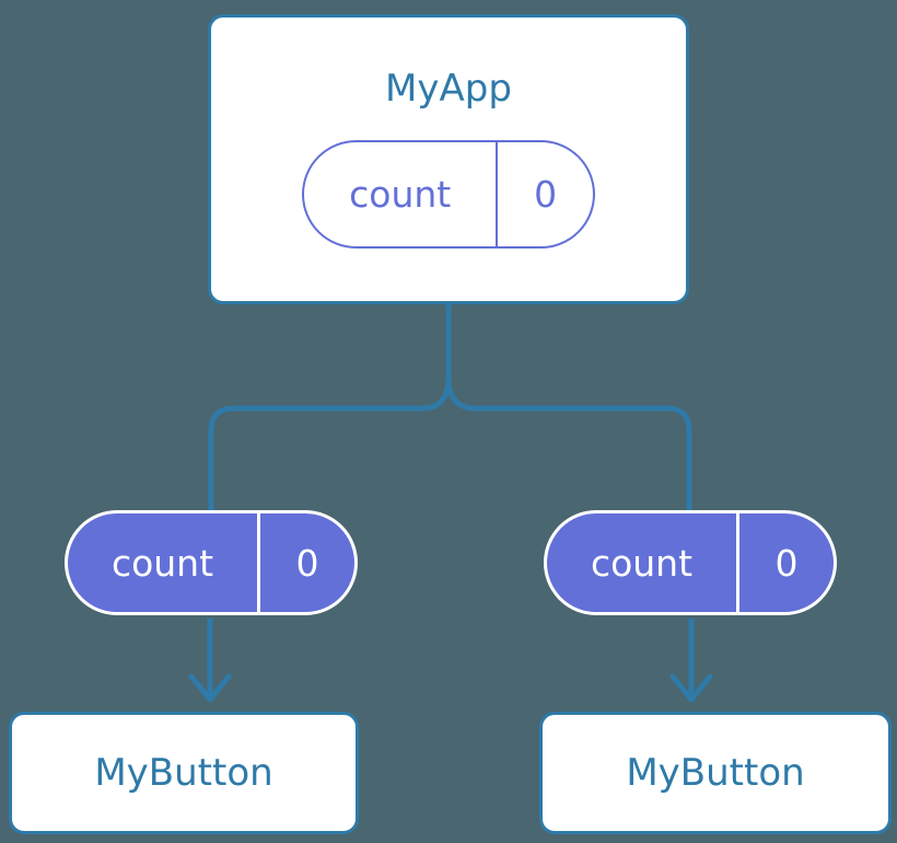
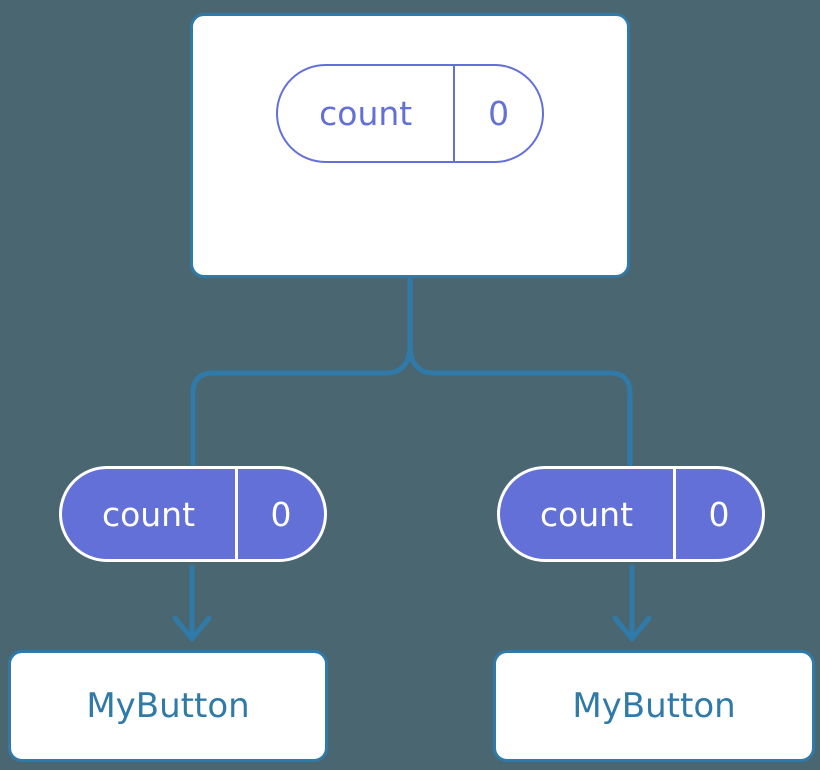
- MyApp
  count
  0
  count
  0
  MyButton
  count
  0
  MyButton
